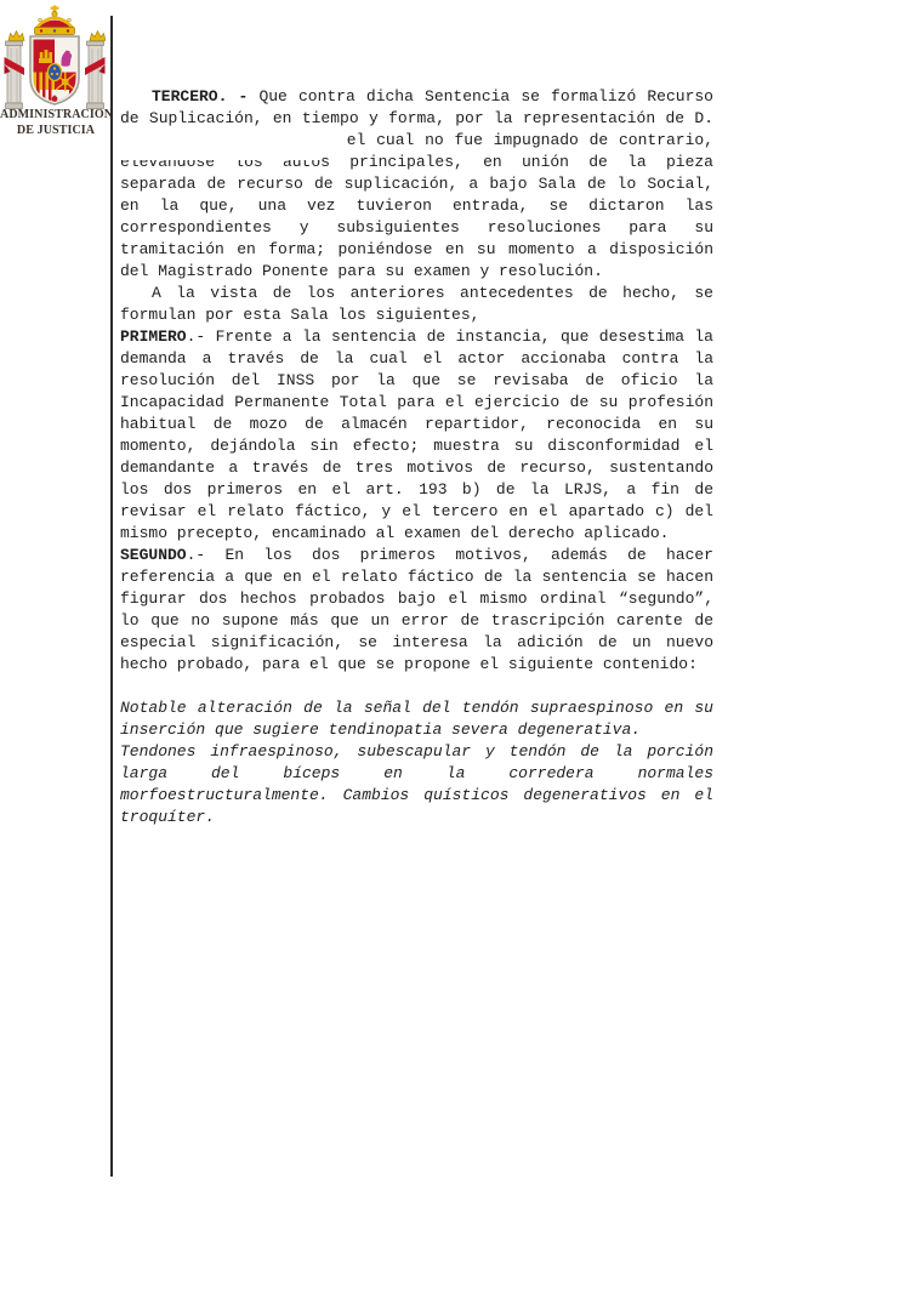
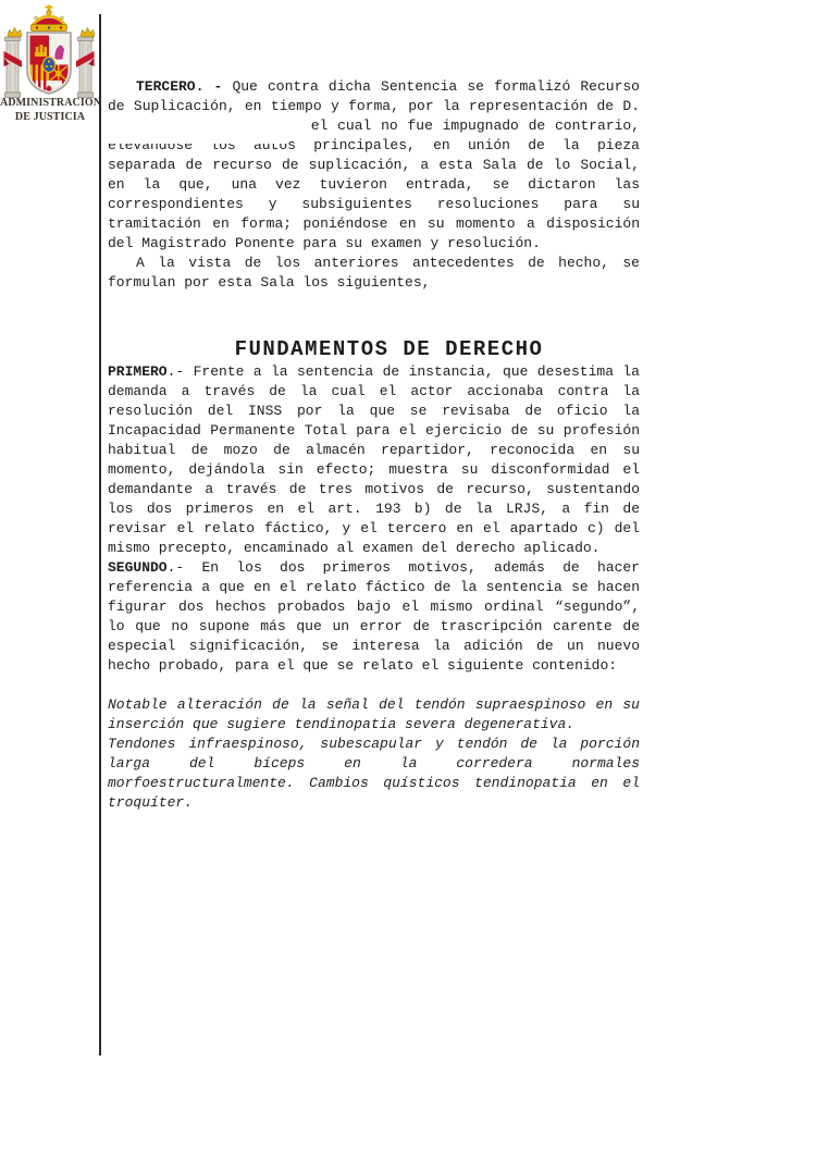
  ADMINISTRACION
  DE JUSTICIA
- TERCERO. - Que contra dicha Sentencia se formalizó Recurso de Suplicación, en tiempo y forma, por la representación de D. el cual no fue impugnado de contrario, elevándose los autos principales, en unión de la pieza separada de recurso de suplicación, a bajo Sala de lo Social, en la que, una vez tuvieron entrada, se dictaron las correspondientes y subsiguientes resoluciones para su tramitación en forma; poniéndose en su momento a disposición del Magistrado Ponente para su examen y resolución.
+ TERCERO. - Que contra dicha Sentencia se formalizó Recurso de Suplicación, en tiempo y forma, por la representación de D. el cual no fue impugnado de contrario, elevándose los autos principales, en unión de la pieza separada de recurso de suplicación, a esta Sala de lo Social, en la que, una vez tuvieron entrada, se dictaron las correspondientes y subsiguientes resoluciones para su tramitación en forma; poniéndose en su momento a disposición del Magistrado Ponente para su examen y resolución.
  A la vista de los anteriores antecedentes de hecho, se formulan por esta Sala los siguientes,
+ FUNDAMENTOS DE DERECHO
  PRIMERO.- Frente a la sentencia de instancia, que desestima la demanda a través de la cual el actor accionaba contra la resolución del INSS por la que se revisaba de oficio la Incapacidad Permanente Total para el ejercicio de su profesión habitual de mozo de almacén repartidor, reconocida en su momento, dejándola sin efecto; muestra su disconformidad el demandante a través de tres motivos de recurso, sustentando los dos primeros en el art. 193 b) de la LRJS, a fin de revisar el relato fáctico, y el tercero en el apartado c) del mismo precepto, encaminado al examen del derecho aplicado.
- SEGUNDO.- En los dos primeros motivos, además de hacer referencia a que en el relato fáctico de la sentencia se hacen figurar dos hechos probados bajo el mismo ordinal “segundo”, lo que no supone más que un error de trascripción carente de especial significación, se interesa la adición de un nuevo hecho probado, para el que se propone el siguiente contenido:
+ SEGUNDO.- En los dos primeros motivos, además de hacer referencia a que en el relato fáctico de la sentencia se hacen figurar dos hechos probados bajo el mismo ordinal “segundo”, lo que no supone más que un error de trascripción carente de especial significación, se interesa la adición de un nuevo hecho probado, para el que se relato el siguiente contenido:
  Notable alteración de la señal del tendón supraespinoso en su inserción que sugiere tendinopatia severa degenerativa.
- Tendones infraespinoso, subescapular y tendón de la porción larga del bíceps en la corredera normales morfoestructuralmente. Cambios quísticos degenerativos en el troquíter.
+ Tendones infraespinoso, subescapular y tendón de la porción larga del bíceps en la corredera normales morfoestructuralmente. Cambios quísticos tendinopatia en el troquíter.
